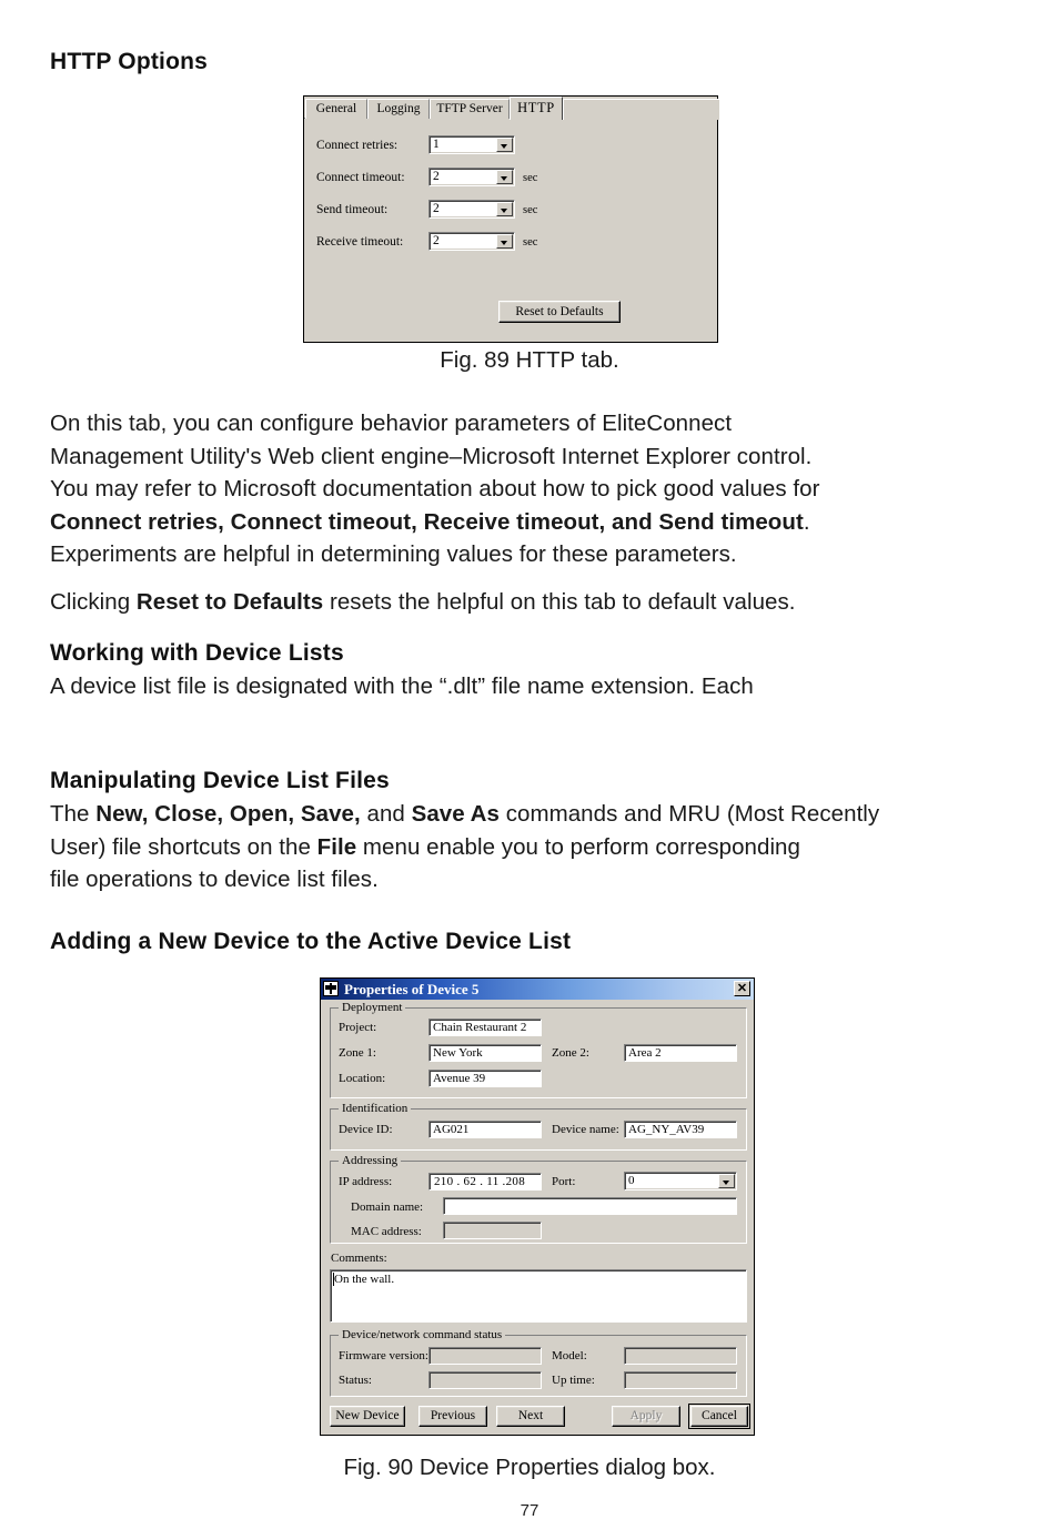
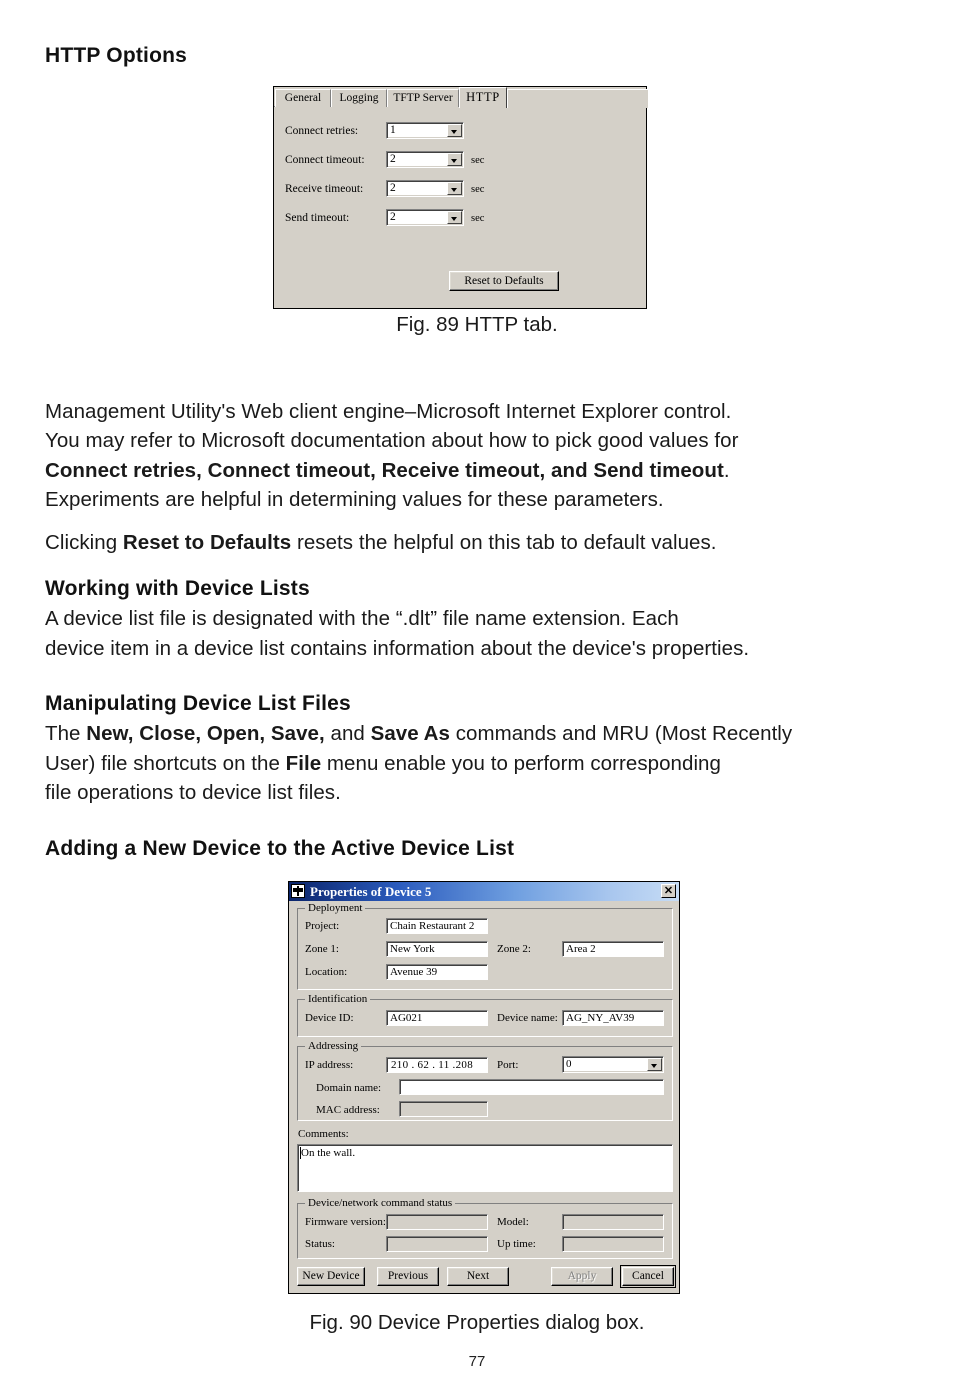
  HTTP Options
  General
  Logging
  TFTP Server
  HTTP
  Connect retries:
  1
  Connect timeout:
  2
  sec
- Send timeout:
+ Receive timeout:
  2
  sec
- Receive timeout:
+ Send timeout:
  2
  sec
  Reset to Defaults
  Fig. 89 HTTP tab.
- On this tab, you can configure behavior parameters of EliteConnect
  Management Utility's Web client engine–Microsoft Internet Explorer control.
  You may refer to Microsoft documentation about how to pick good values for
  Connect retries, Connect timeout, Receive timeout, and Send timeout.
  Experiments are helpful in determining values for these parameters.
  Clicking Reset to Defaults resets the helpful on this tab to default values.
  Working with Device Lists
  A device list file is designated with the “.dlt” file name extension. Each
+ device item in a device list contains information about the device's properties.
  Manipulating Device List Files
  The New, Close, Open, Save, and Save As commands and MRU (Most Recently
  User) file shortcuts on the File menu enable you to perform corresponding
  file operations to device list files.
  Adding a New Device to the Active Device List
  Properties of Device 5
  ✕
  Deployment
  Project:
  Chain Restaurant 2
  Zone 1:
  New York
  Zone 2:
  Area 2
  Location:
  Avenue 39
  Identification
  Device ID:
  AG021
  Device name:
  AG_NY_AV39
  Addressing
  IP address:
  210 . 62 . 11 .208
  Port:
  0
  Domain name:
  MAC address:
  Comments:
  On the wall.
  Device/network command status
  Firmware version:
  Model:
  Status:
  Up time:
  New Device
  Previous
  Next
  Apply
  Cancel
  Fig. 90 Device Properties dialog box.
  77
